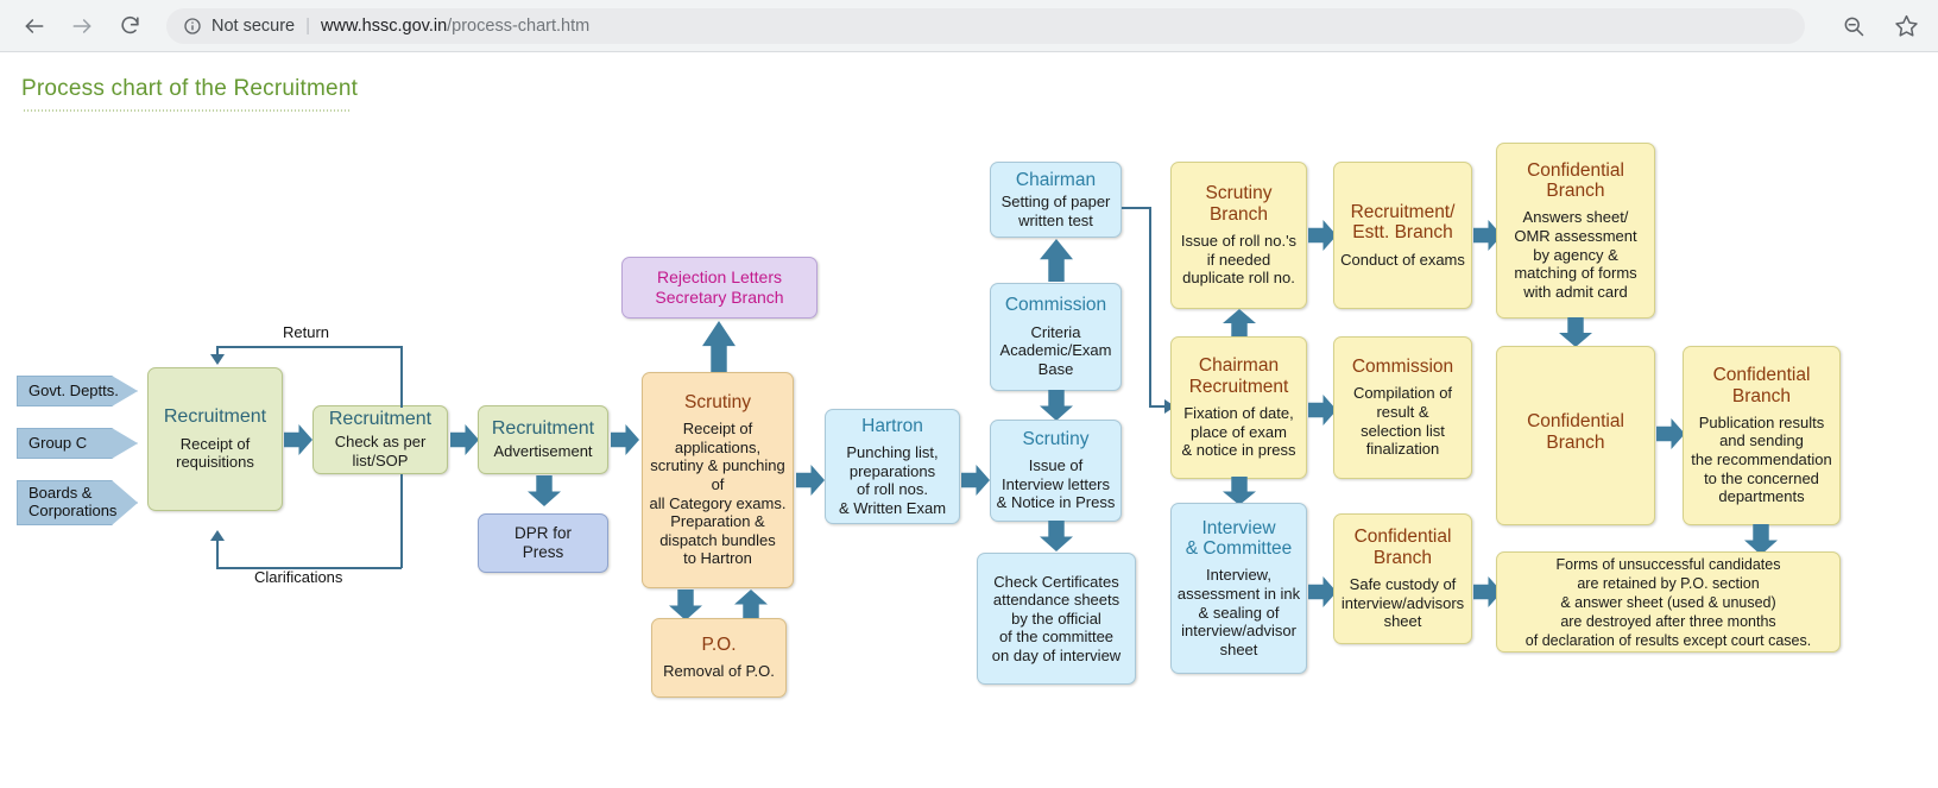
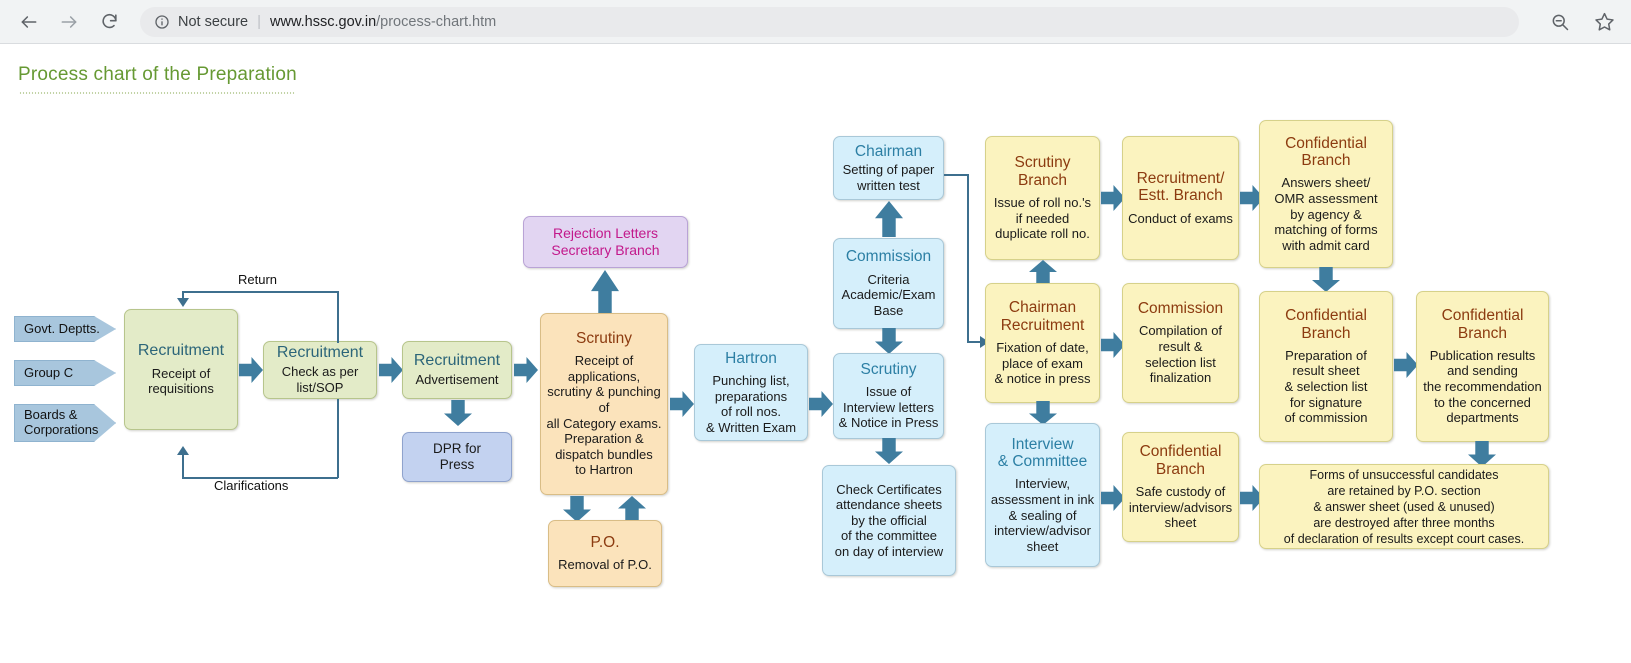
  Not secure
  |
  www.hssc.gov.in
  /process-chart.htm
- Process chart of the Recruitment
+ Process chart of the Preparation
  Govt. Deptts.
  Group C
  Boards &
  Corporations
  Recruitment
  Receipt of
  requisitions
  Recruitment
  Check as per
  list/SOP
  Return
  Clarifications
  Recruitment
  Advertisement
  DPR for
  Press
  Rejection Letters
  Secretary Branch
  Scrutiny
  Receipt of
  applications,
  scrutiny & punching
  of
  all Category exams.
  Preparation &
  dispatch bundles
  to Hartron
  P.O.
  Removal of P.O.
  Hartron
  Punching list,
  preparations
  of roll nos.
  & Written Exam
  Chairman
  Setting of paper
  written test
  Commission
  Criteria
  Academic/Exam
  Base
  Scrutiny
  Issue of
  Interview letters
  & Notice in Press
  Check Certificates
  attendance sheets
  by the official
  of the committee
  on day of interview
  Scrutiny
  Branch
  Issue of roll no.'s
  if needed
  duplicate roll no.
  Chairman
  Recruitment
  Fixation of date,
  place of exam
  & notice in press
  Interview
  & Committee
  Interview,
  assessment in ink
  & sealing of
  interview/advisor
  sheet
  Recruitment/
  Estt. Branch
  Conduct of exams
  Commission
  Compilation of
  result &
  selection list
  finalization
  Confidential
  Branch
  Safe custody of
  interview/advisors
  sheet
  Confidential
  Branch
  Answers sheet/
  OMR assessment
  by agency &
  matching of forms
  with admit card
  Confidential
  Branch
+ Preparation of
+ result sheet
+ & selection list
+ for signature
+ of commission
  Confidential
  Branch
  Publication results
  and sending
  the recommendation
  to the concerned
  departments
  Forms of unsuccessful candidates
  are retained by P.O. section
  & answer sheet (used & unused)
  are destroyed after three months
  of declaration of results except court cases.
